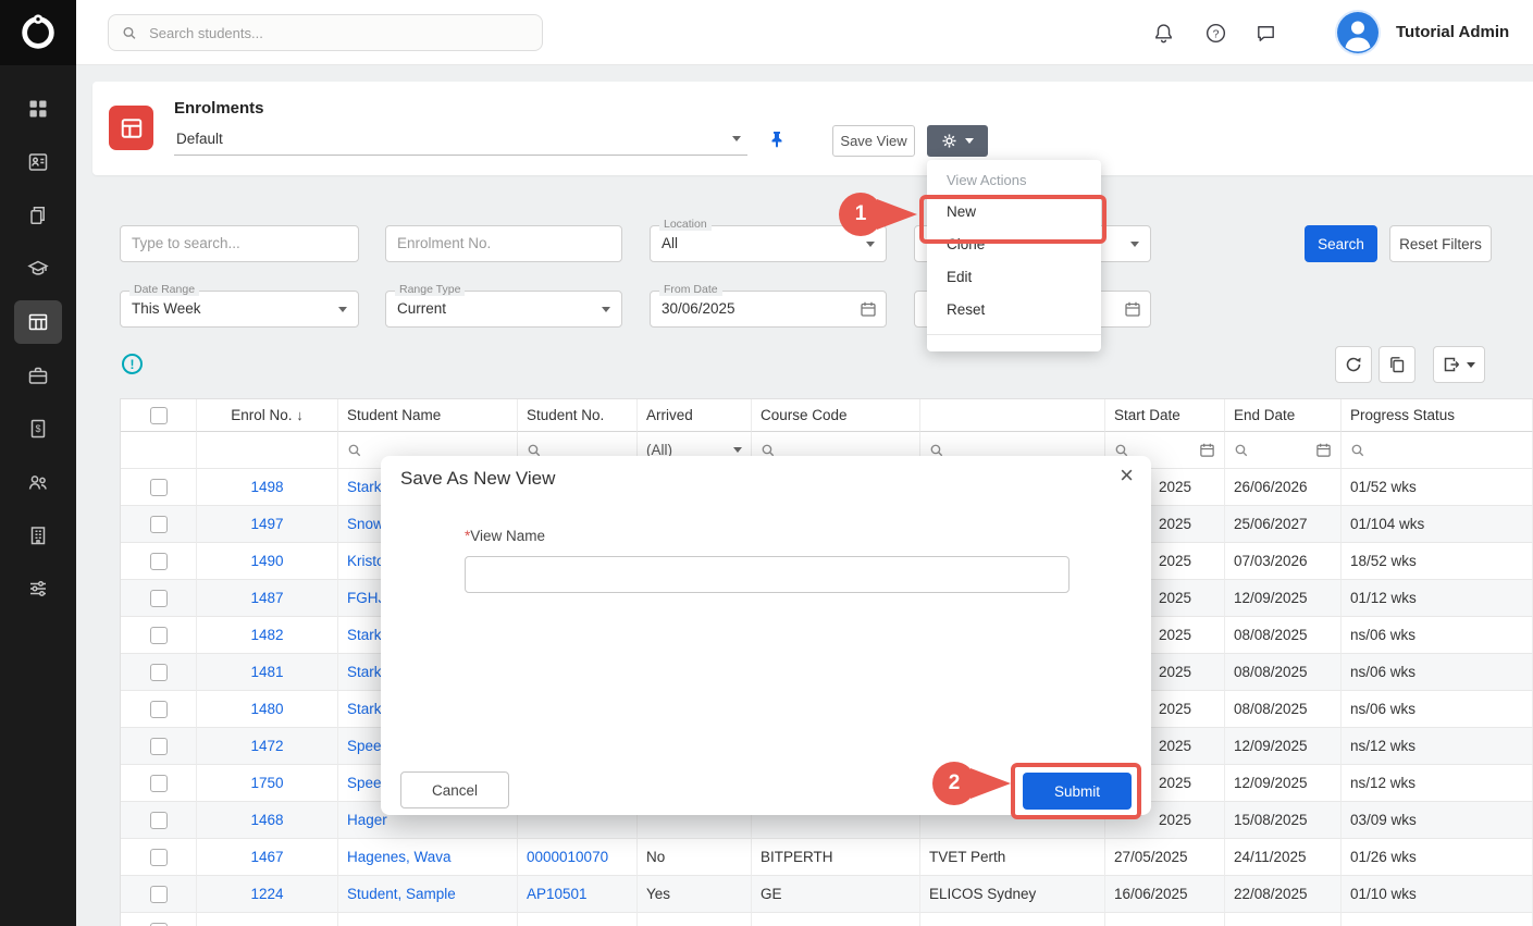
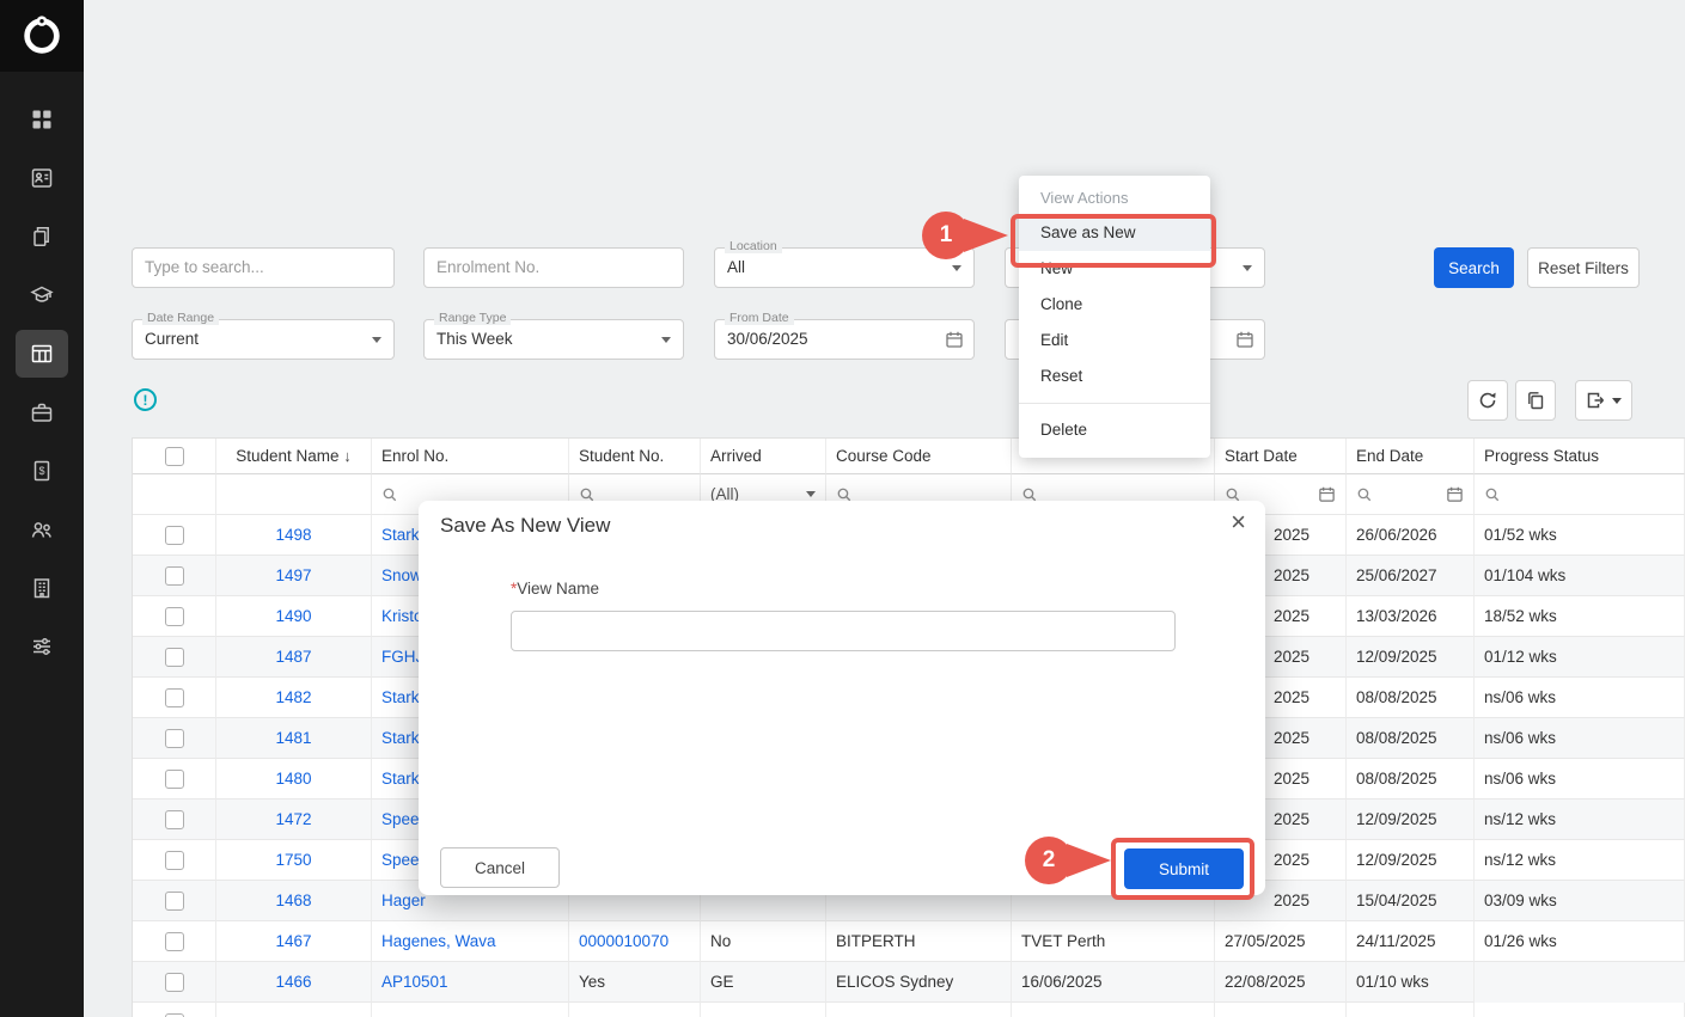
  $
- Search students...
- ?
- Tutorial Admin
- Enrolments
- Default
- Save View
  View Actions
+ Save as New
  New
  Clone
  Edit
  Reset
+ Delete
  Type to search...
  Enrolment No.
  Location
  All
  Date Range
- This Week
+ Current
  Range Type
- Current
+ This Week
  From Date
  30/06/2025
  Search
  Reset Filters
  !
- Enrol No.
+ Student Name
  ↓
- Student Name
+ Enrol No.
  Student No.
  Arrived
  Course Code
  Start Date
  End Date
  Progress Status
  (All)
  1498
  Stark
  2025
  26/06/2026
  01/52 wks
  1497
  Snow
  2025
  25/06/2027
  01/104 wks
  1490
  Krist
  2025
- 07/03/2026
+ 13/03/2026
  18/52 wks
  1487
  2025
  12/09/2025
  01/12 wks
  1482
  Stark
  2025
  08/08/2025
  ns/06 wks
  1481
  Stark
  2025
  08/08/2025
  ns/06 wks
  1480
  Stark
  2025
  08/08/2025
  ns/06 wks
  1472
  Spee
  2025
  12/09/2025
  ns/12 wks
  1750
  Spee
  2025
  12/09/2025
  ns/12 wks
  1468
  Hager
  2025
- 15/08/2025
+ 15/04/2025
  03/09 wks
  1467
  Hagenes, Wava
  0000010070
  No
  BITPERTH
  TVET Perth
  27/05/2025
  24/11/2025
  01/26 wks
- 1224
+ 1466
- Student, Sample
  AP10501
  Yes
  GE
  ELICOS Sydney
  16/06/2025
  22/08/2025
  01/10 wks
  Save As New View
  ×
  *View Name
  Cancel
  Submit
  1
  2
